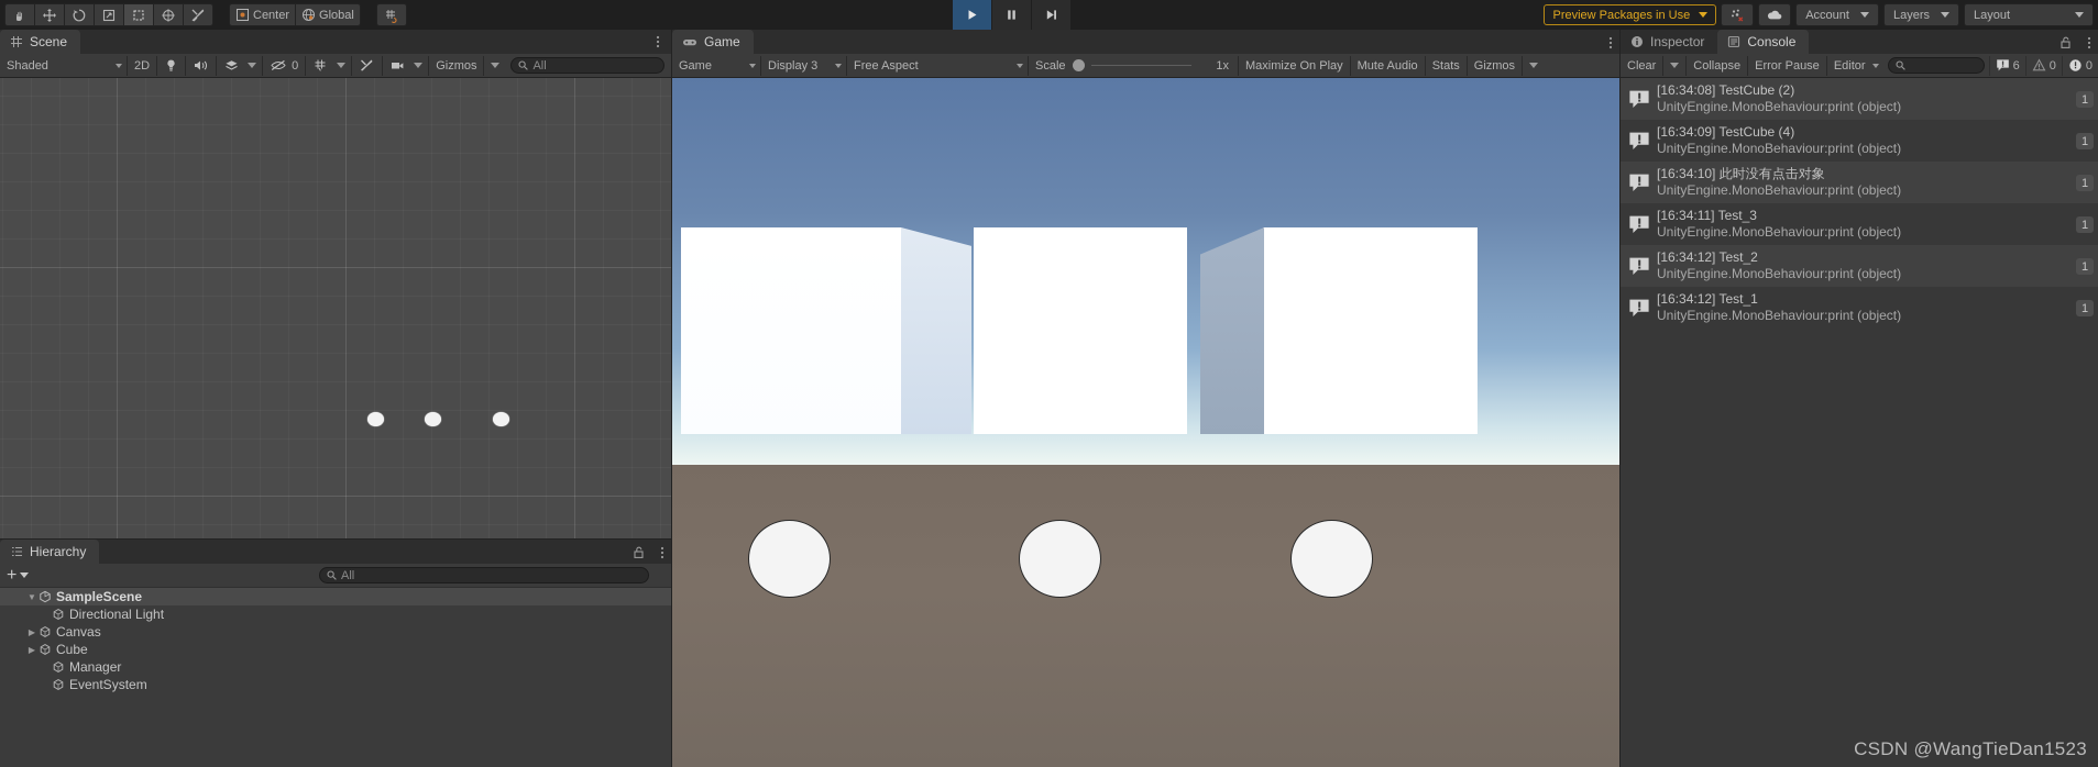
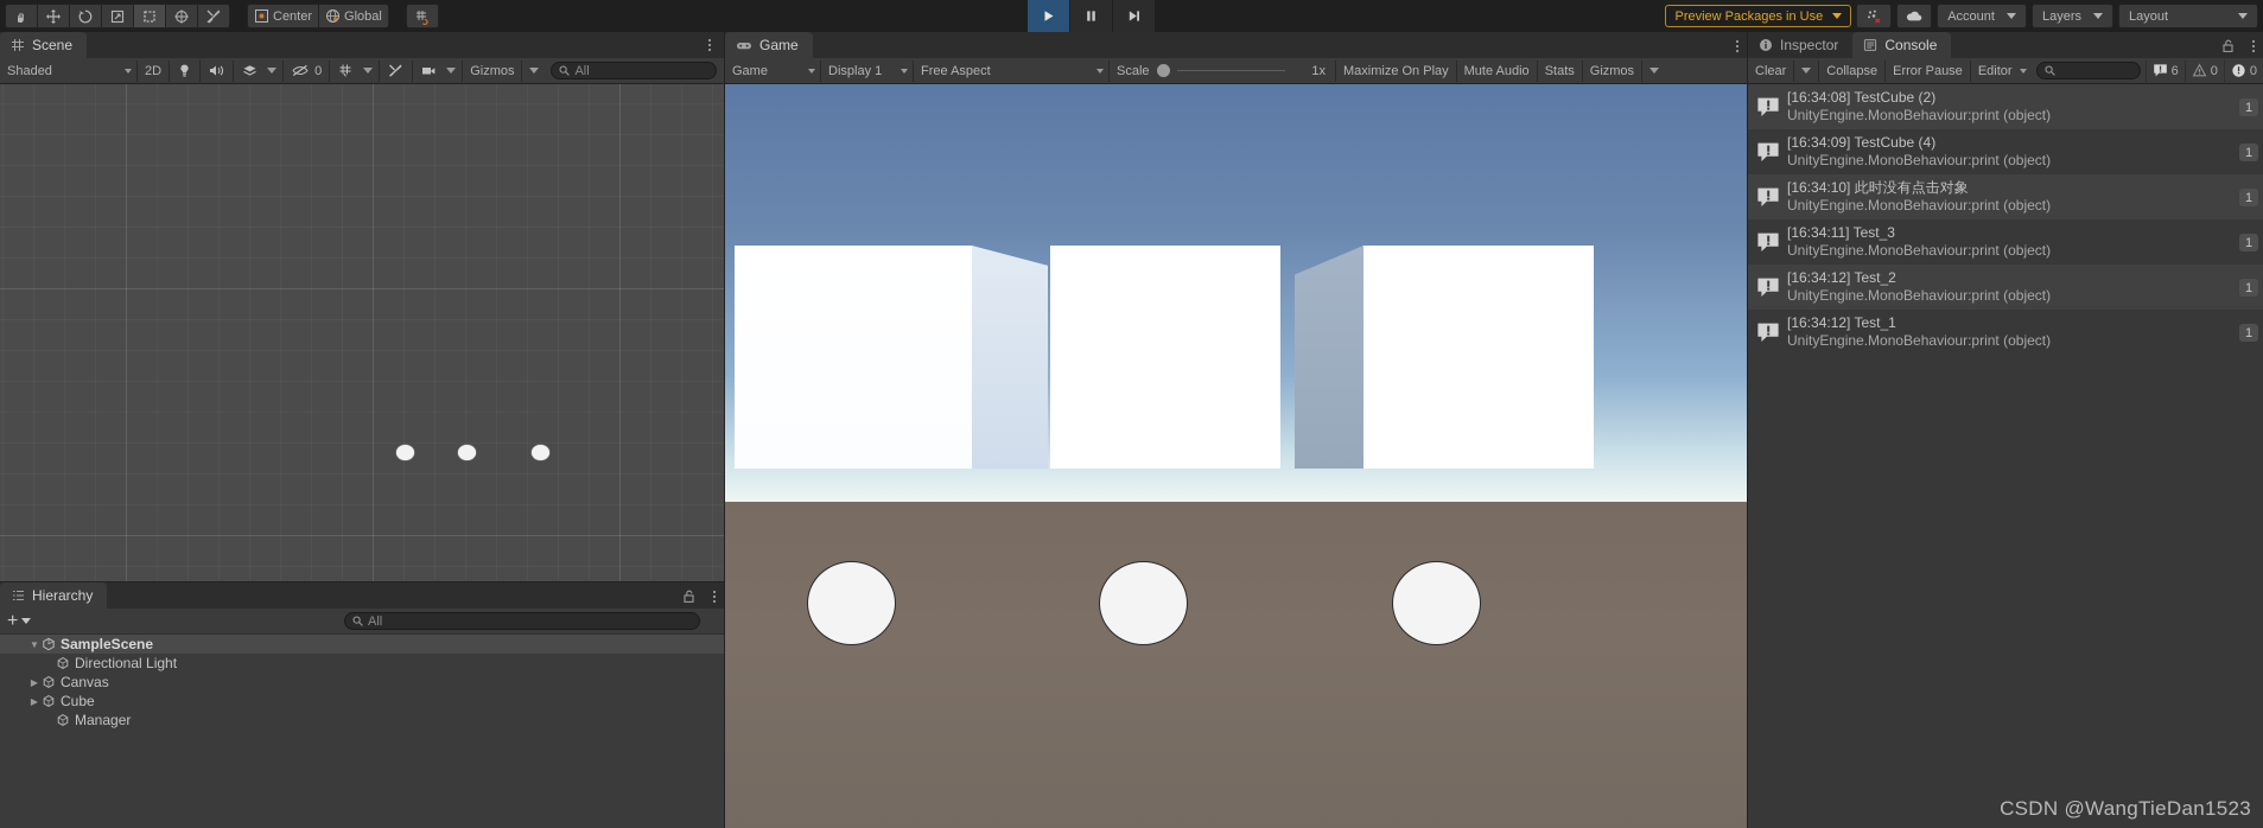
  Center
  Global
  Preview Packages in Use
  Account
  Layers
  Layout
  Scene
  Shaded
  2D
  0
  Gizmos
  All
  Hierarchy
  +
  All
  ▼
  SampleScene
  Directional Light
  ▶
  Canvas
  ▶
  Cube
  Manager
- EventSystem
  Game
  Game
- Display 3
+ Display 1
  Free Aspect
  Scale
  1x
  Maximize On Play
  Mute Audio
  Stats
  Gizmos
  Inspector
  Console
  Clear
  Collapse
  Error Pause
  Editor
  6
  0
  0
  [16:34:08] TestCube (2)
  UnityEngine.MonoBehaviour:print (object)
  1
  [16:34:09] TestCube (4)
  UnityEngine.MonoBehaviour:print (object)
  1
  [16:34:10] 此时没有点击对象
  UnityEngine.MonoBehaviour:print (object)
  1
  [16:34:11] Test_3
  UnityEngine.MonoBehaviour:print (object)
  1
  [16:34:12] Test_2
  UnityEngine.MonoBehaviour:print (object)
  1
  [16:34:12] Test_1
  UnityEngine.MonoBehaviour:print (object)
  1
  CSDN @WangTieDan1523
